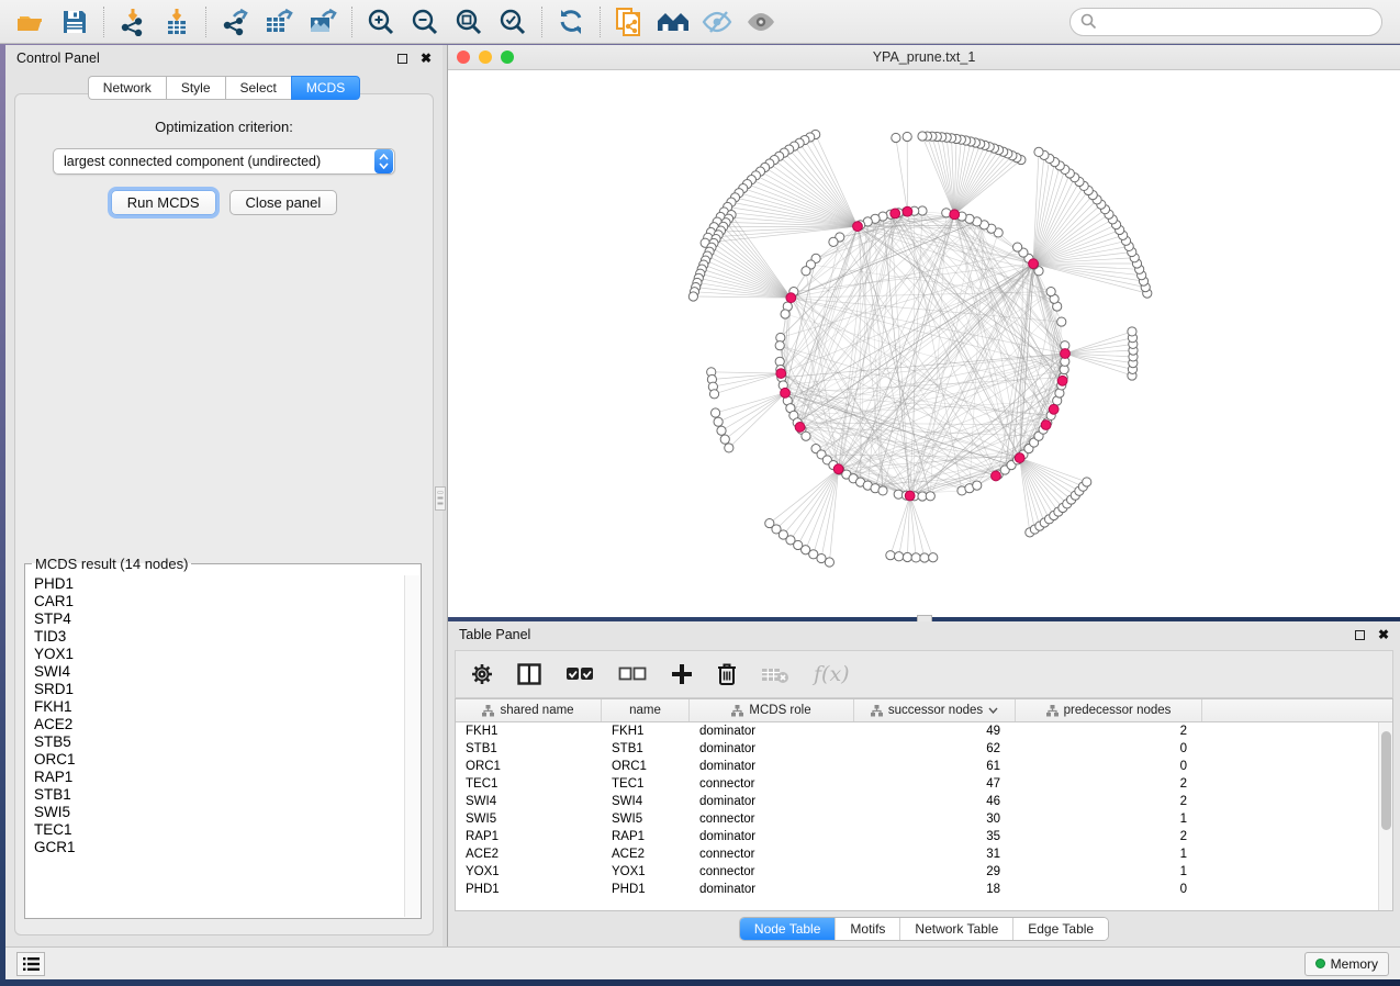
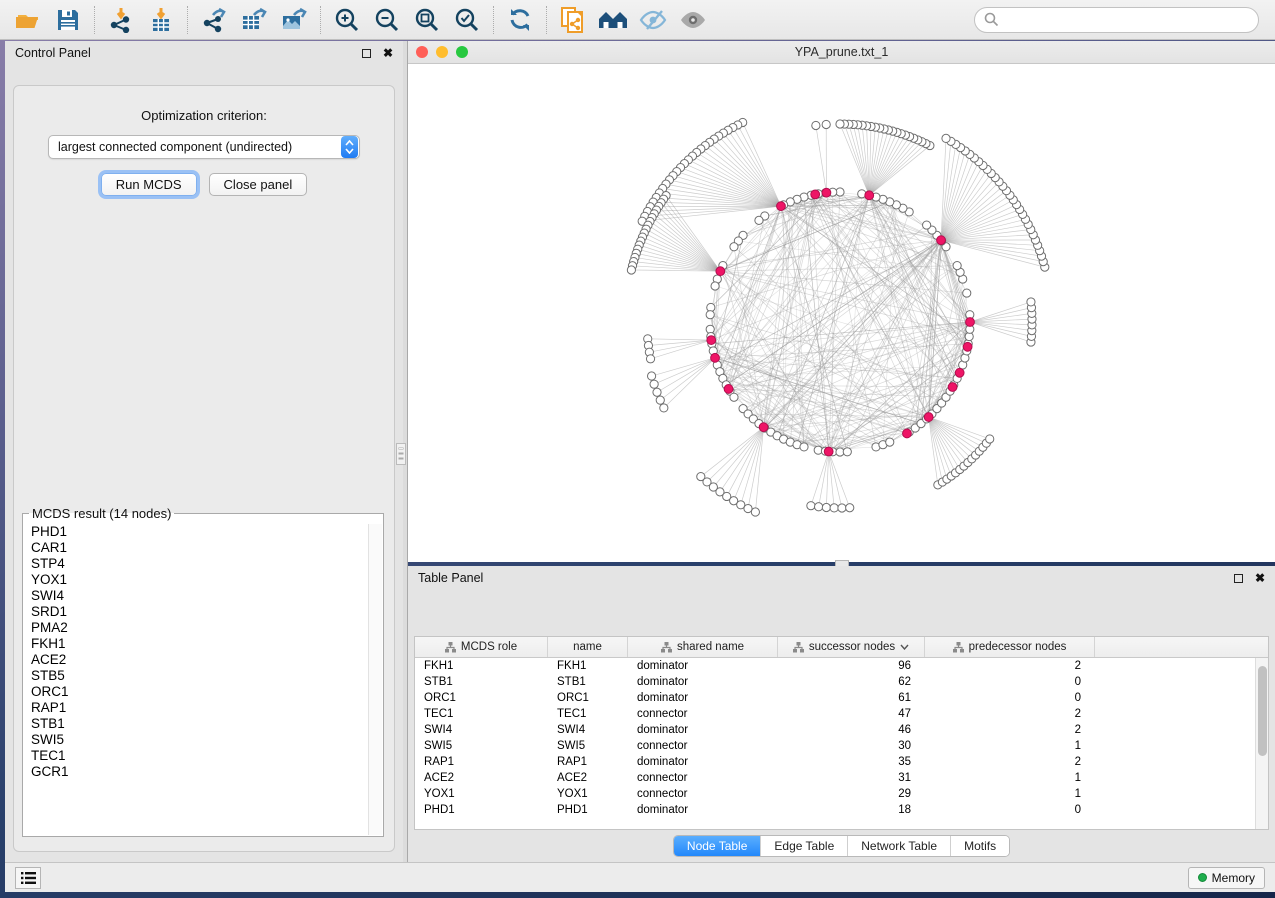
  Control Panel
  ✖
- Network
- Style
- Select
- MCDS
  Optimization criterion:
  largest connected component (undirected)
  Run MCDS
  Close panel
  MCDS result (14 nodes)
  PHD1
  CAR1
  STP4
- TID3
  YOX1
  SWI4
  SRD1
+ PMA2
  FKH1
  ACE2
  STB5
  ORC1
  RAP1
  STB1
  SWI5
  TEC1
  GCR1
  YPA_prune.txt_1
  Table Panel
  ✖
- f(x)
- shared name
+ MCDS role
  name
- MCDS role
+ shared name
  successor nodes
  predecessor nodes
  FKH1
  FKH1
  dominator
- 49
+ 96
  2
  STB1
  STB1
  dominator
  62
  0
  ORC1
  ORC1
  dominator
  61
  0
  TEC1
  TEC1
  connector
  47
  2
  SWI4
  SWI4
  dominator
  46
  2
  SWI5
  SWI5
  connector
  30
  1
  RAP1
  RAP1
  dominator
  35
  2
  ACE2
  ACE2
  connector
  31
  1
  YOX1
  YOX1
  connector
  29
  1
  PHD1
  PHD1
  dominator
  18
  0
  Node Table
- Motifs
+ Edge Table
  Network Table
- Edge Table
+ Motifs
  Memory
